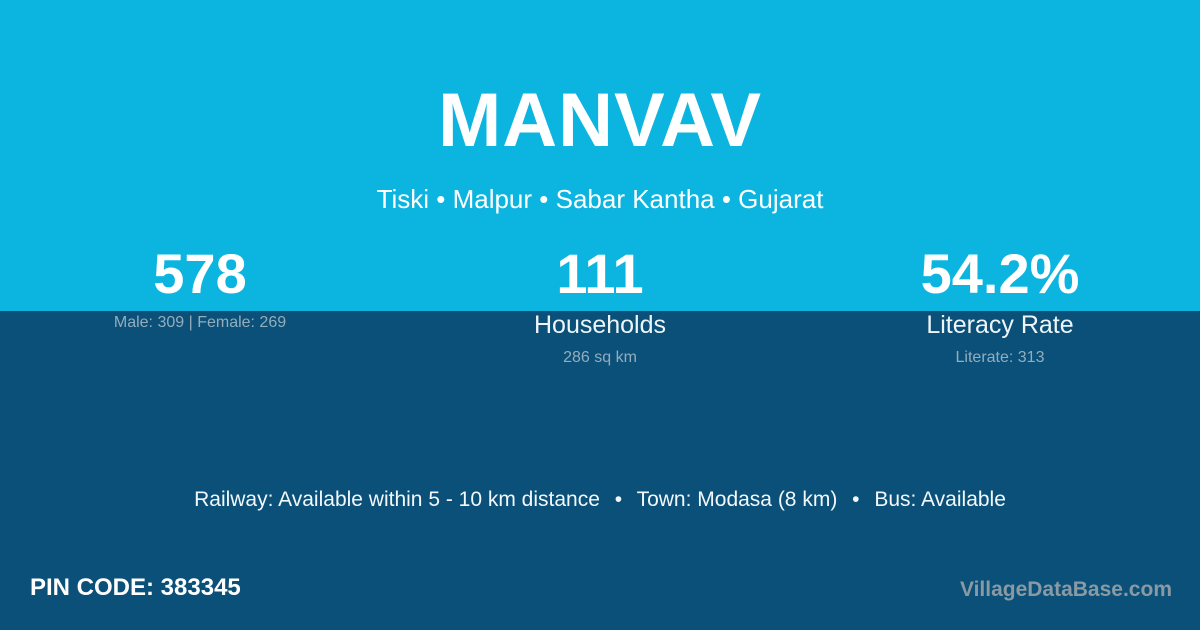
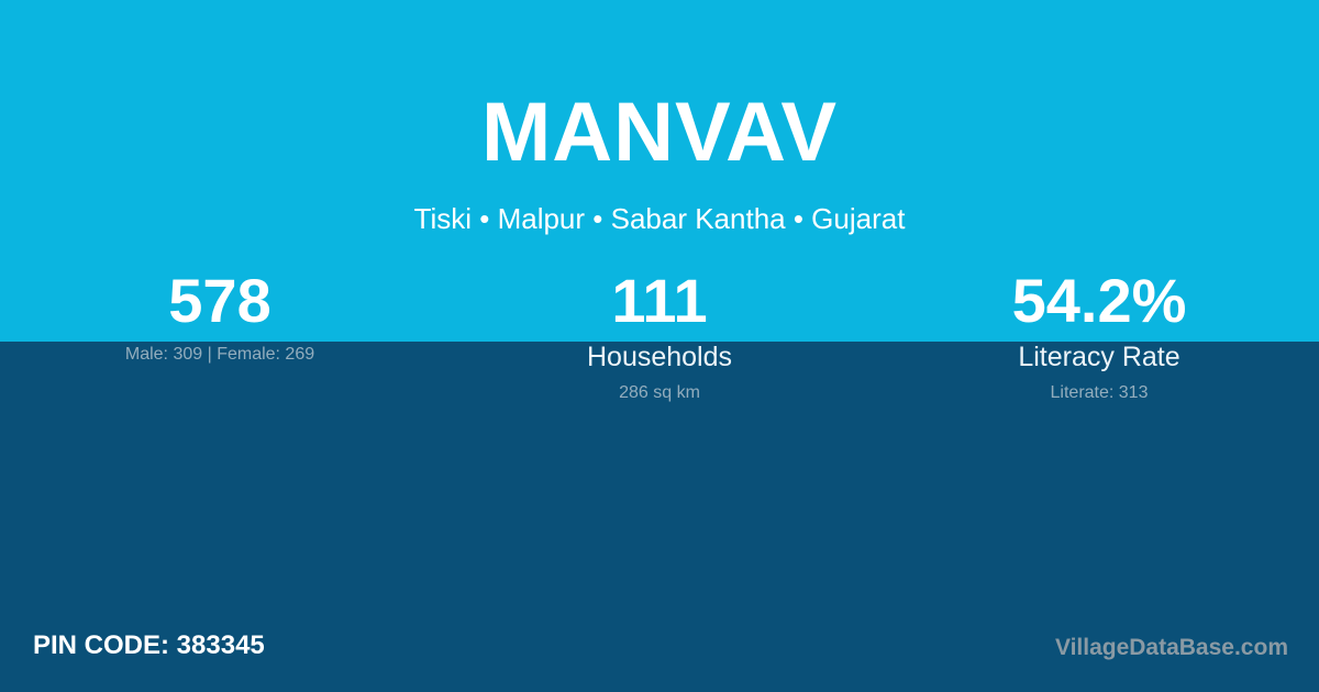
  MANVAV
  Tiski • Malpur • Sabar Kantha • Gujarat
  578
  Male: 309 | Female: 269
  111
  Households
  286 sq km
  54.2%
  Literacy Rate
  Literate: 313
- Railway: Available within 5 - 10 km distance • Town: Modasa (8 km) • Bus: Available
  PIN CODE: 383345
  VillageDataBase.com
